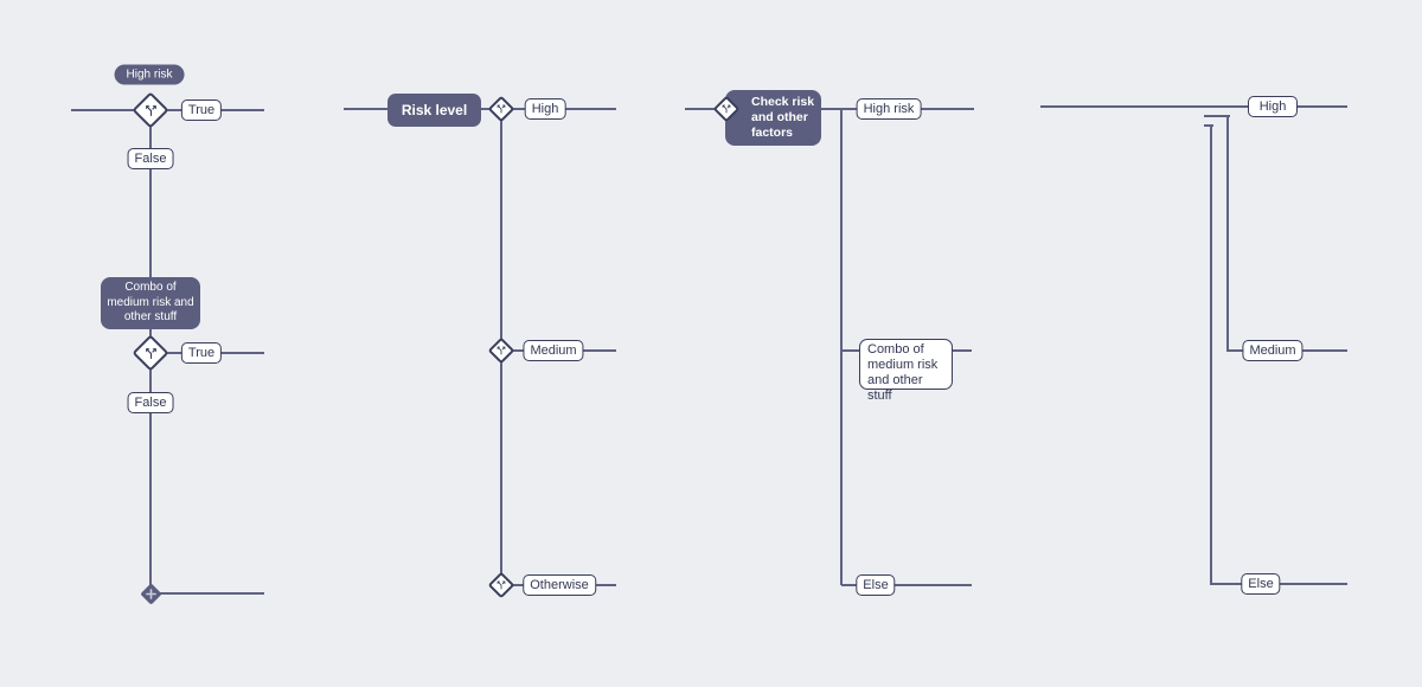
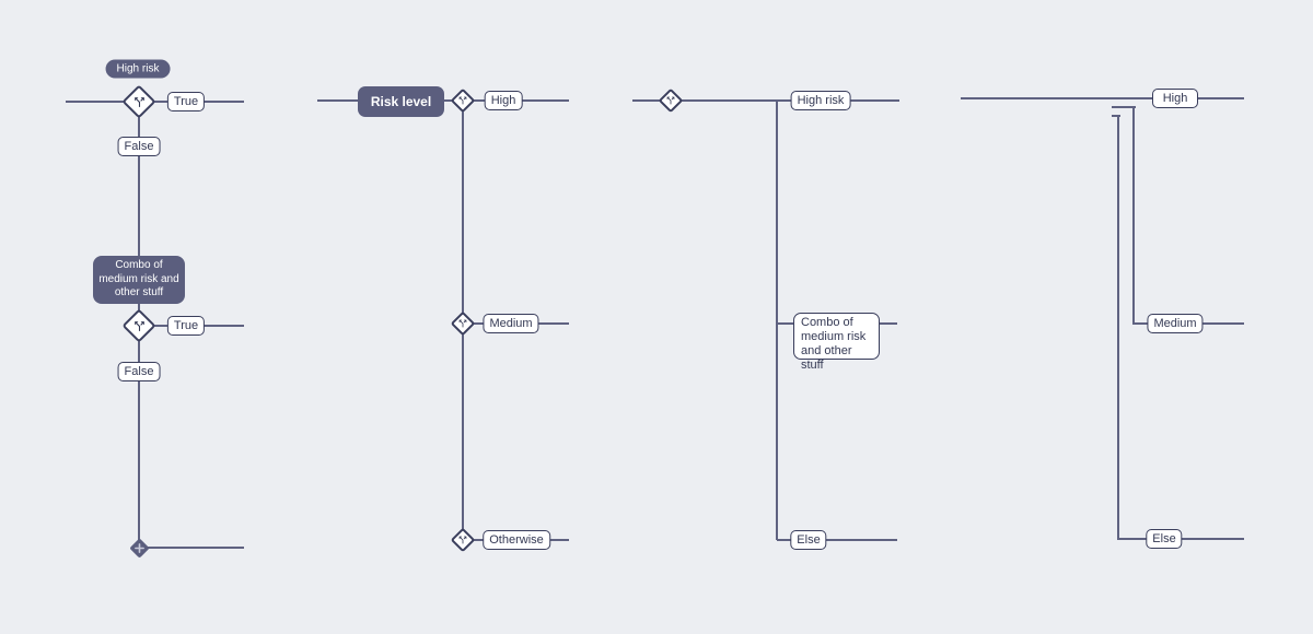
  High risk
  True
  False
  Combo of
  medium risk and
  other stuff
  True
  False
  Risk level
  High
  Medium
  Otherwise
- Check risk
- and other
- factors
  High risk
  Combo of
  medium risk
  and other stuff
  Else
  High
  Medium
  Else
